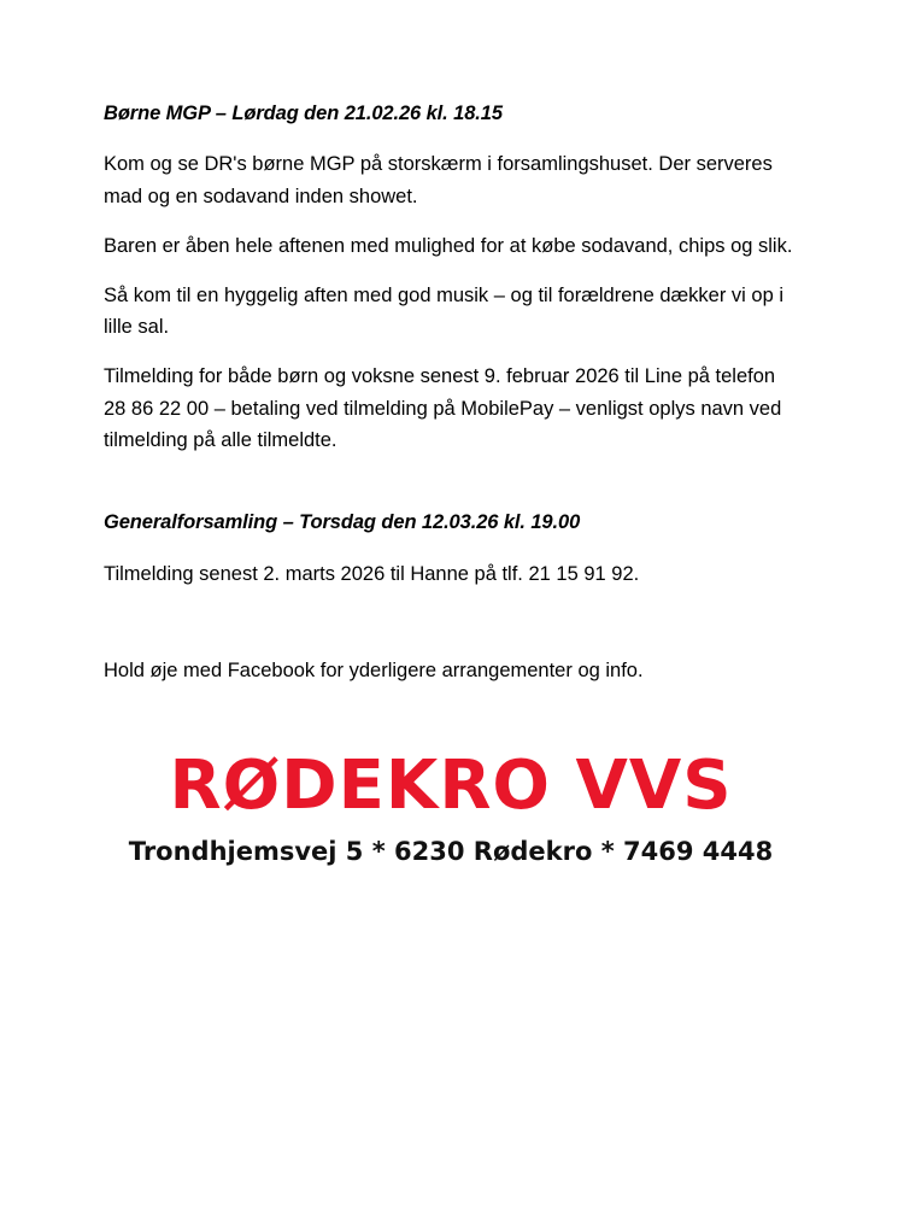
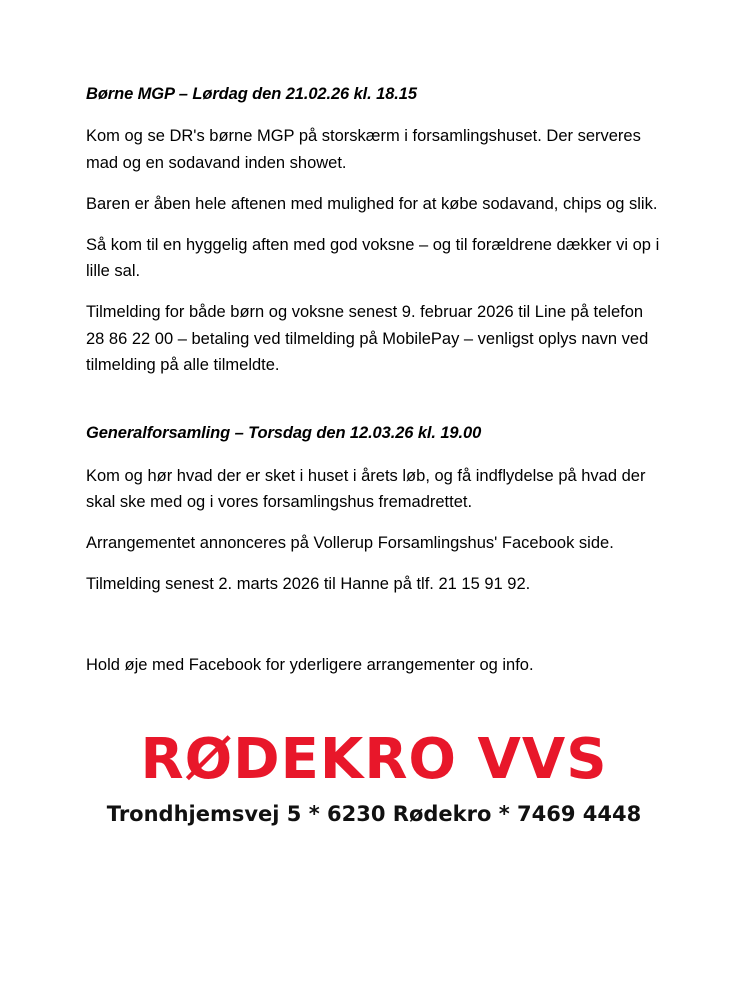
  Børne MGP – Lørdag den 21.02.26 kl. 18.15
  Kom og se DR's børne MGP på storskærm i forsamlingshuset. Der serveres mad og en sodavand inden showet.
  Baren er åben hele aftenen med mulighed for at købe sodavand, chips og slik.
- Så kom til en hyggelig aften med god musik – og til forældrene dækker vi op i lille sal.
+ Så kom til en hyggelig aften med god voksne – og til forældrene dækker vi op i lille sal.
  Tilmelding for både børn og voksne senest 9. februar 2026 til Line på telefon 28 86 22 00 – betaling ved tilmelding på MobilePay – venligst oplys navn ved tilmelding på alle tilmeldte.
  Generalforsamling – Torsdag den 12.03.26 kl. 19.00
+ Kom og hør hvad der er sket i huset i årets løb, og få indflydelse på hvad der skal ske med og i vores forsamlingshus fremadrettet.
+ Arrangementet annonceres på Vollerup Forsamlingshus' Facebook side.
  Tilmelding senest 2. marts 2026 til Hanne på tlf. 21 15 91 92.
  Hold øje med Facebook for yderligere arrangementer og info.
  RØDEKRO VVS
  Trondhjemsvej 5 * 6230 Rødekro * 7469 4448
